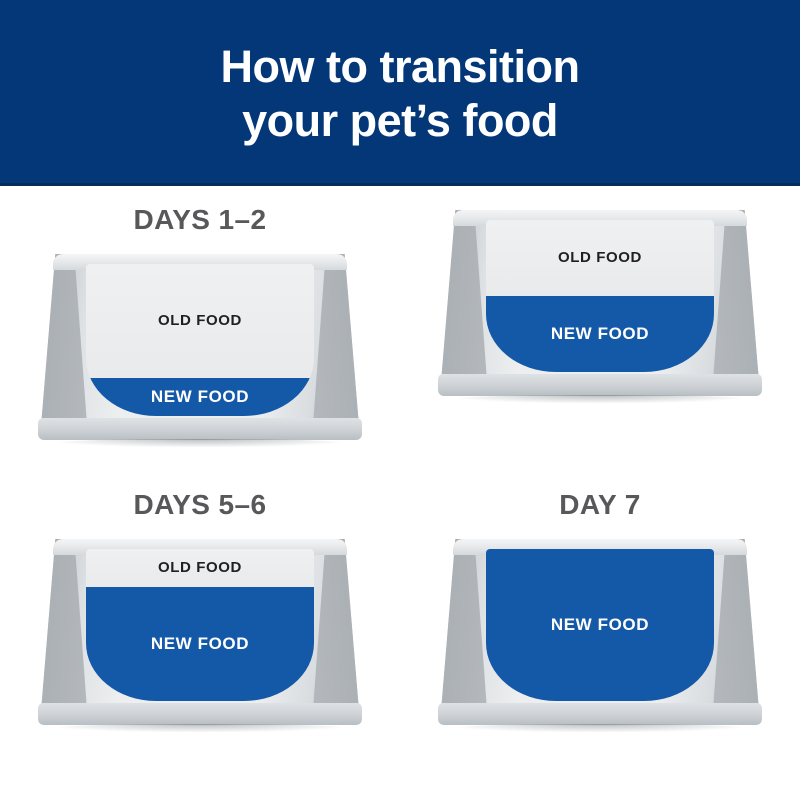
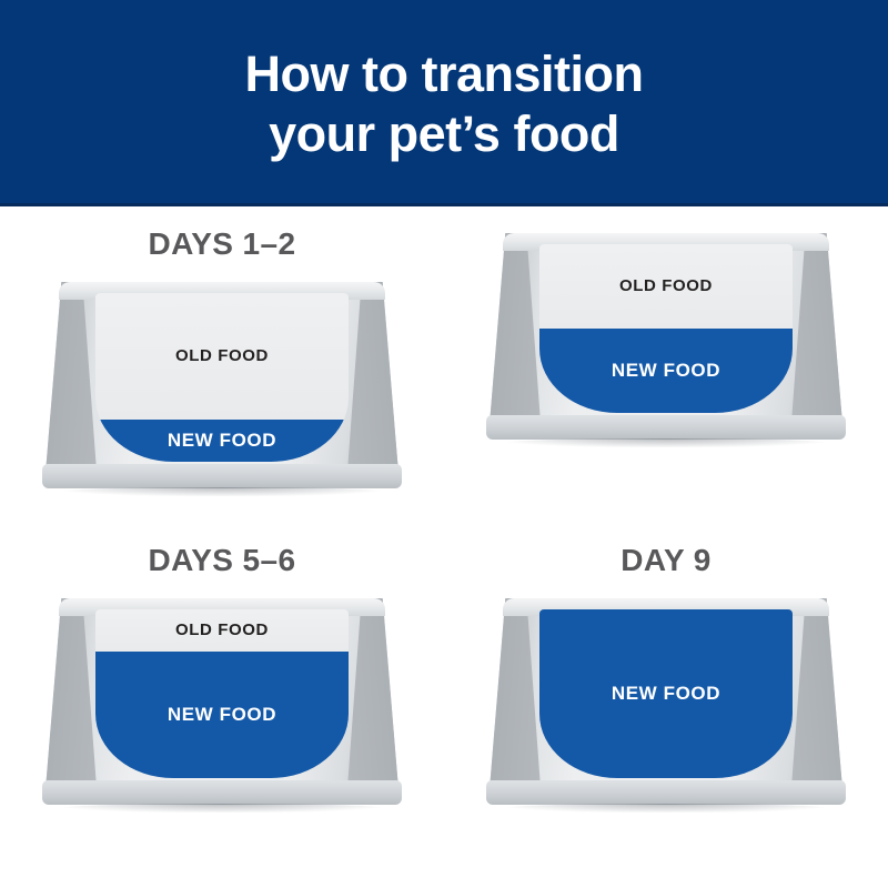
  How to transition
  your pet’s food
  DAYS 1–2
  OLD FOOD
  NEW FOOD
  OLD FOOD
  NEW FOOD
  DAYS 5–6
  OLD FOOD
  NEW FOOD
- DAY 7
+ DAY 9
  NEW FOOD
